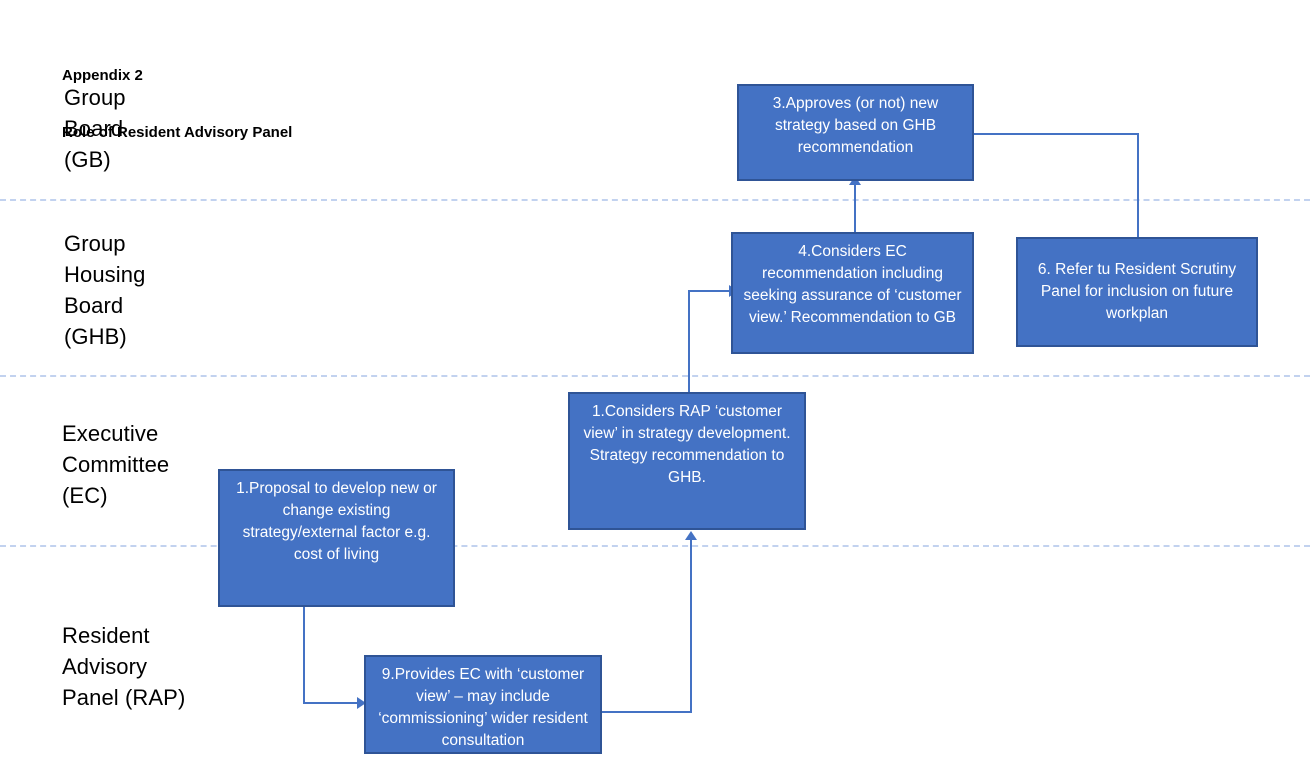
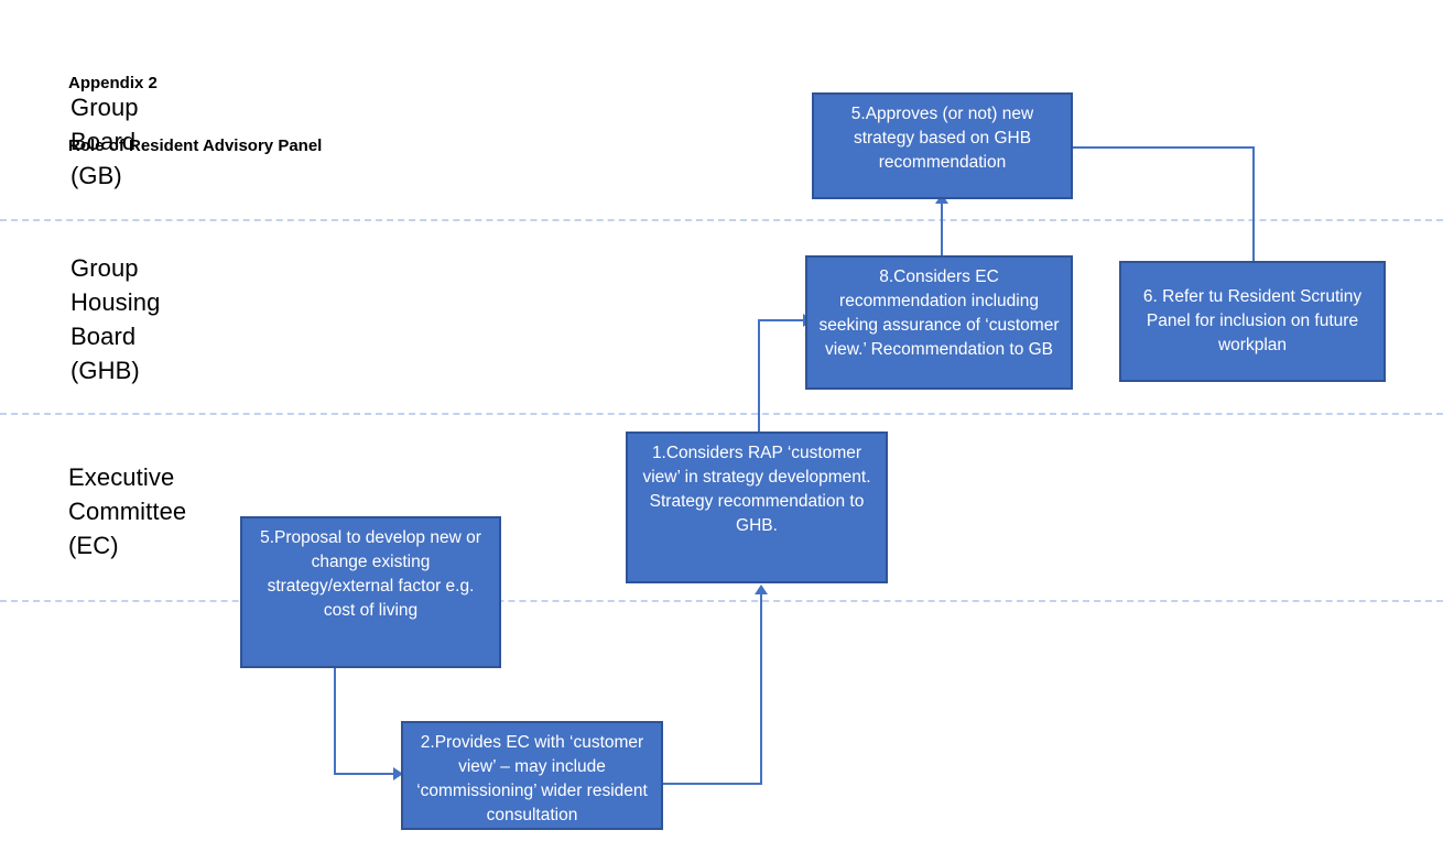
  Appendix 2
  Role of Resident Advisory Panel
  Group
  Board
  (GB)
  Group
  Housing
  Board
  (GHB)
  Executive
  Committee
  (EC)
- Resident
- Advisory
- Panel (RAP)
- 3.Approves (or not) new strategy based on GHB recommendation
+ 5.Approves (or not) new strategy based on GHB recommendation
- 4.Considers EC recommendation including seeking assurance of ‘customer view.’ Recommendation to GB
+ 8.Considers EC recommendation including seeking assurance of ‘customer view.’ Recommendation to GB
  6. Refer tu Resident Scrutiny Panel for inclusion on future workplan
  1.Considers RAP ‘customer view’ in strategy development. Strategy recommendation to GHB.
- 1.Proposal to develop new or change existing strategy/external factor e.g. cost of living
+ 5.Proposal to develop new or change existing strategy/external factor e.g. cost of living
- 9.Provides EC with ‘customer view’ – may include ‘commissioning’ wider resident consultation
+ 2.Provides EC with ‘customer view’ – may include ‘commissioning’ wider resident consultation
